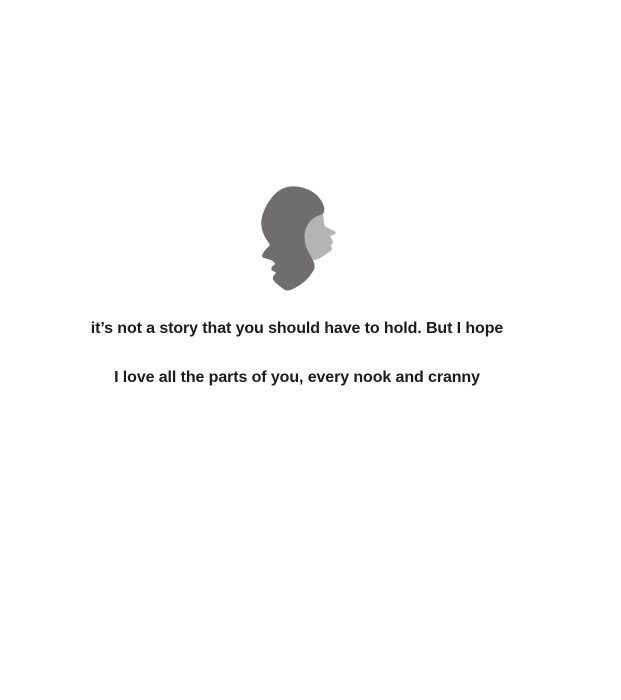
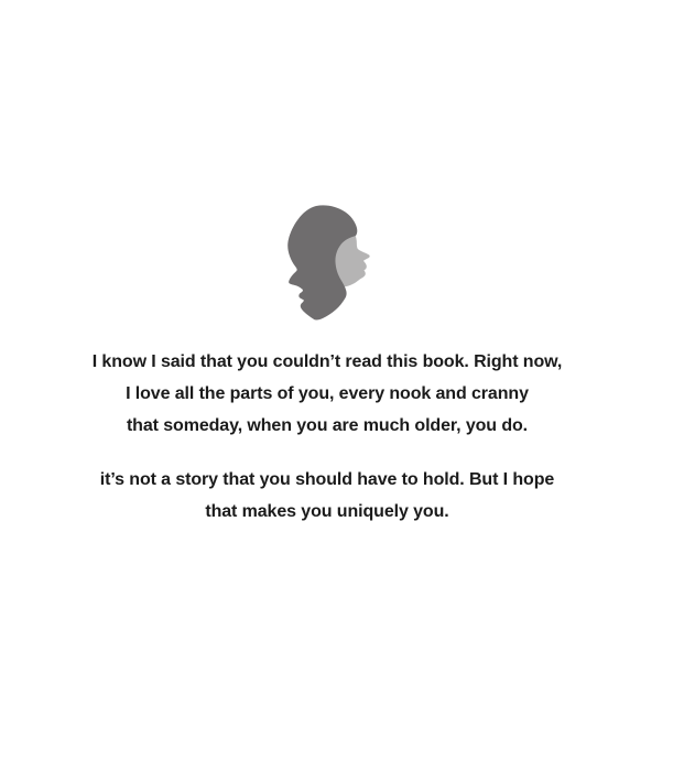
+ I know I said that you couldn’t read this book. Right now,
- it’s not a story that you should have to hold. But I hope
+ I love all the parts of you, every nook and cranny
+ that someday, when you are much older, you do.
- I love all the parts of you, every nook and cranny
+ it’s not a story that you should have to hold. But I hope
+ that makes you uniquely you.
